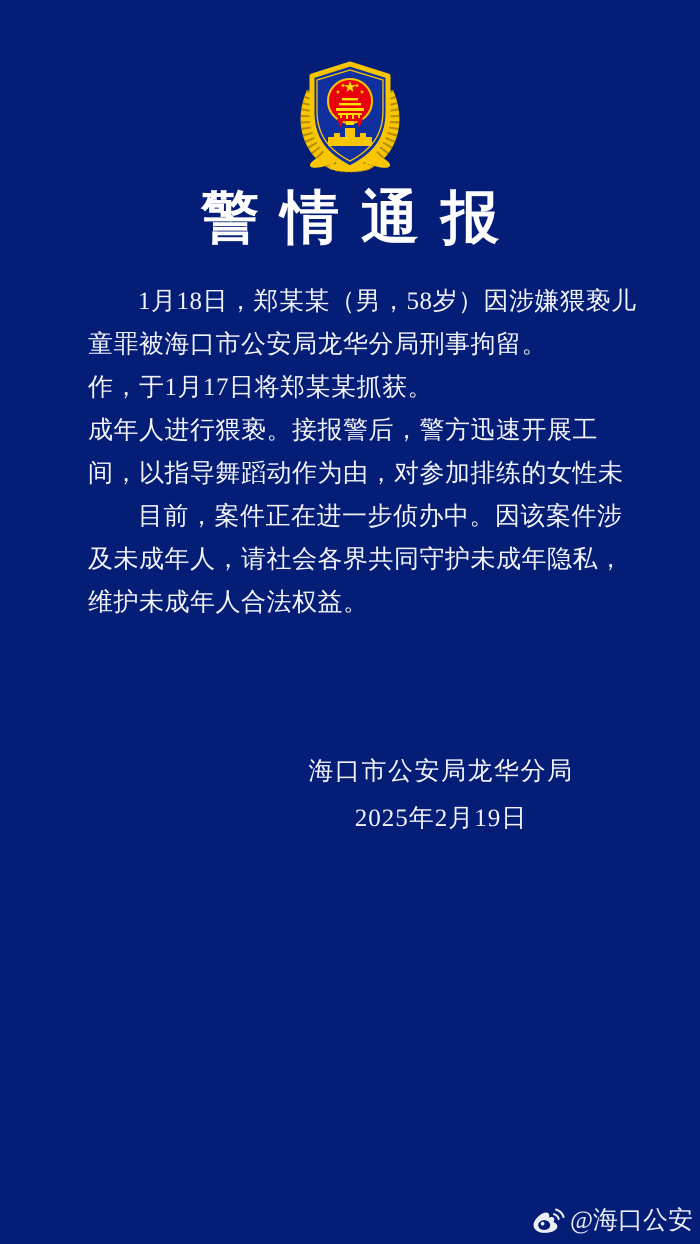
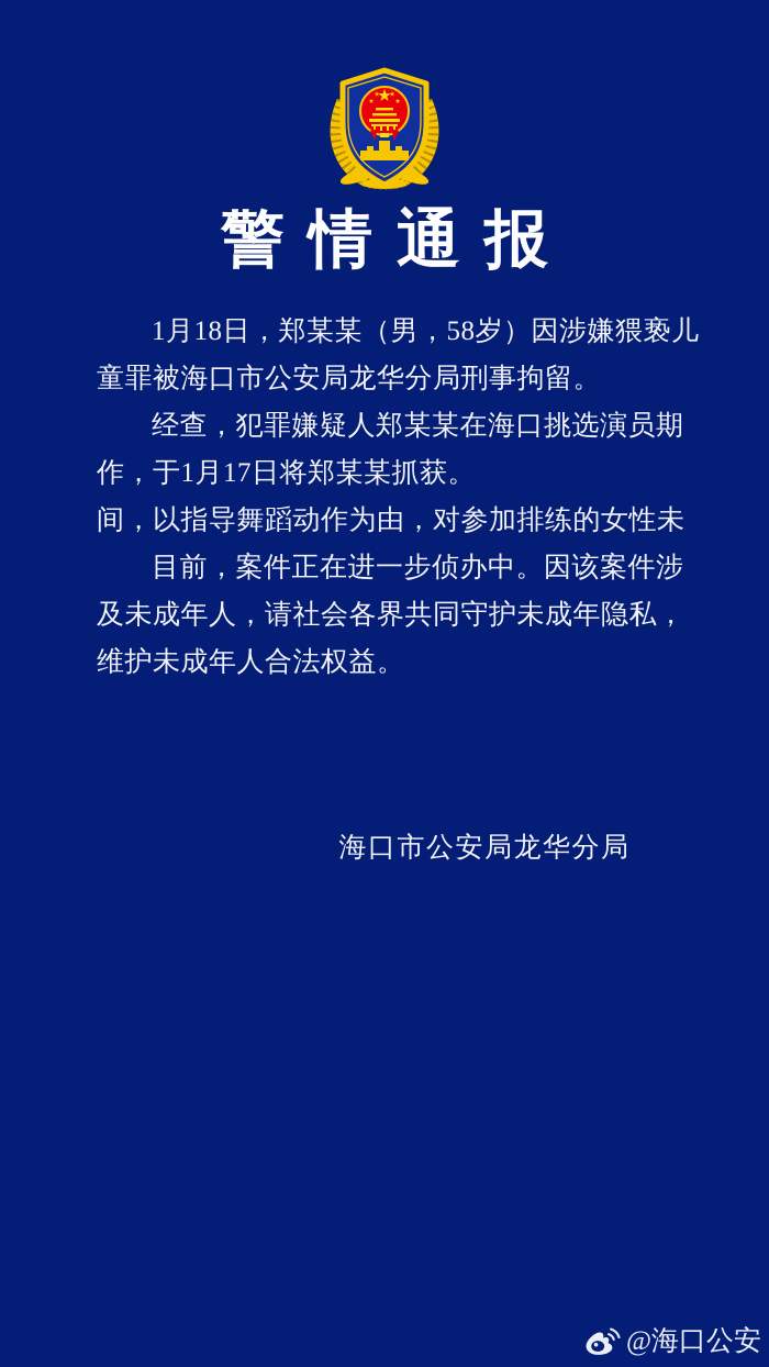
  警情通报
  1月18日，郑某某（男，58岁）因涉嫌猥亵儿
  童罪被海口市公安局龙华分局刑事拘留。
+ 经查，犯罪嫌疑人郑某某在海口挑选演员期
  作，于1月17日将郑某某抓获。
- 成年人进行猥亵。接报警后，警方迅速开展工
  间，以指导舞蹈动作为由，对参加排练的女性未
  目前，案件正在进一步侦办中。因该案件涉
  及未成年人，请社会各界共同守护未成年隐私，
  维护未成年人合法权益。
  海口市公安局龙华分局
- 2025年2月19日
  @海口公安
